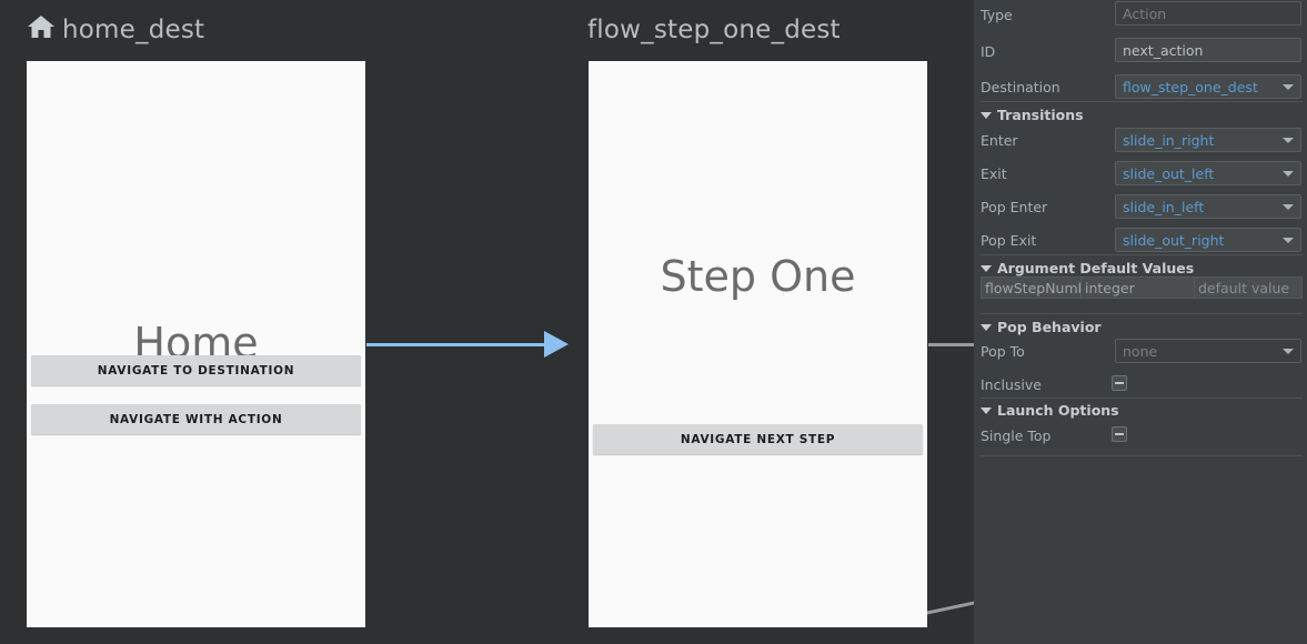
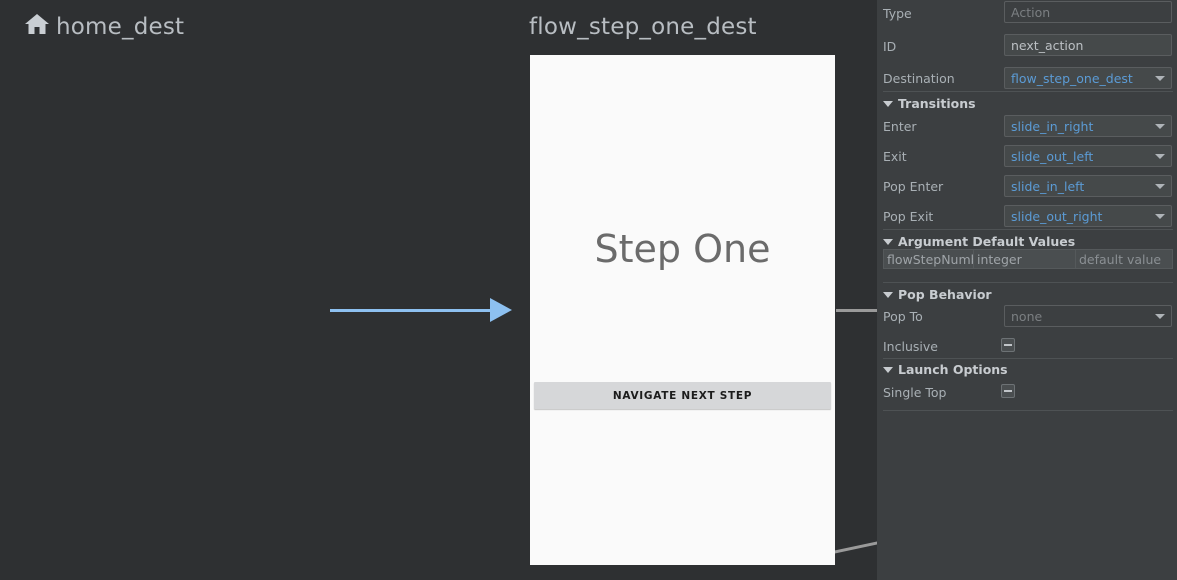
  home_dest
- Home
- NAVIGATE TO DESTINATION
- NAVIGATE WITH ACTION
  flow_step_one_dest
  Step One
  NAVIGATE NEXT STEP
  Type
  Action
  ID
  next_action
  Destination
  flow_step_one_dest
  Transitions
  Enter
  slide_in_right
  Exit
  slide_out_left
  Pop Enter
  slide_in_left
  Pop Exit
  slide_out_right
  Argument Default Values
  flowStepNum
  integer
  default value
  Pop Behavior
  Pop To
  none
  Inclusive
  Launch Options
  Single Top
